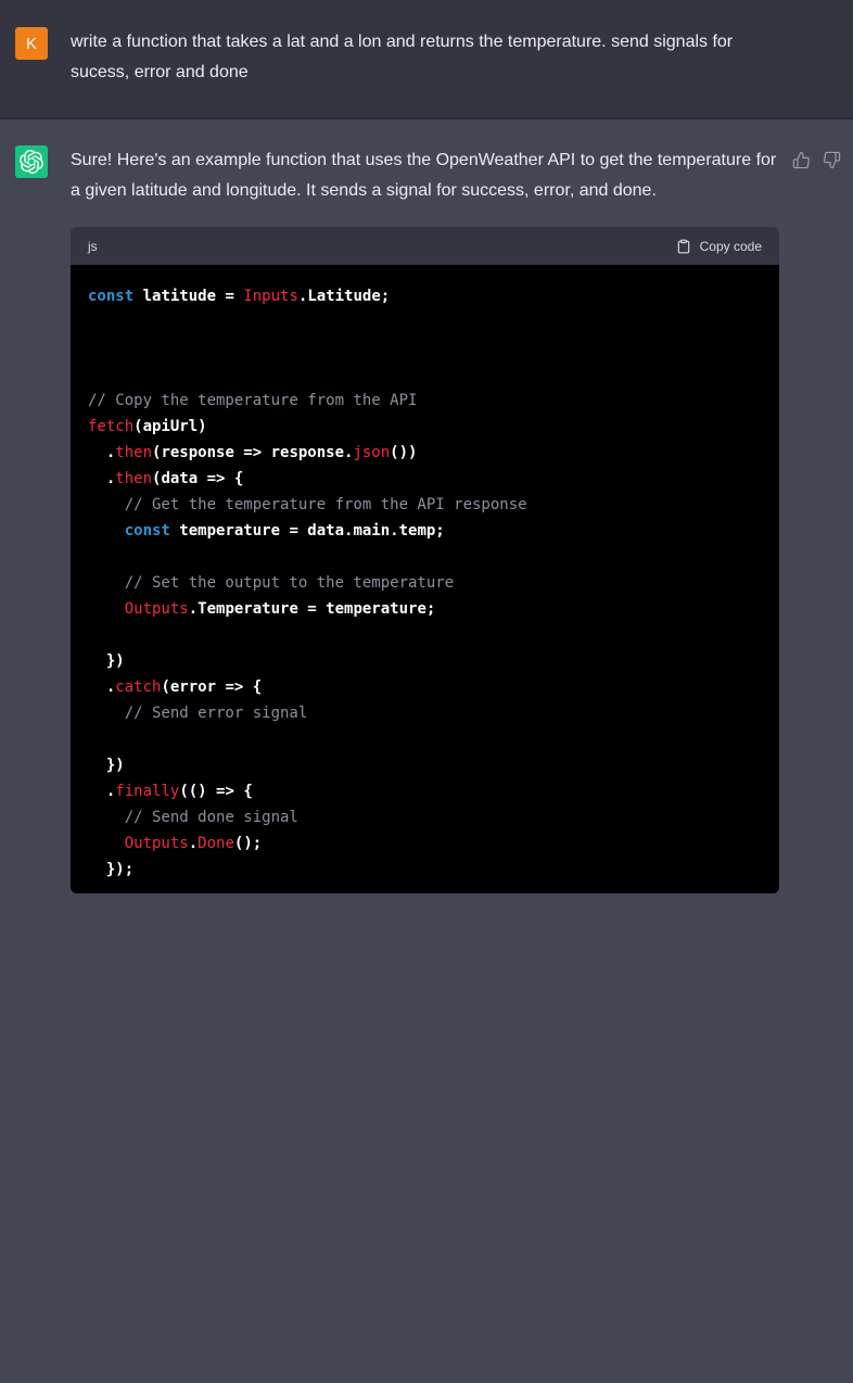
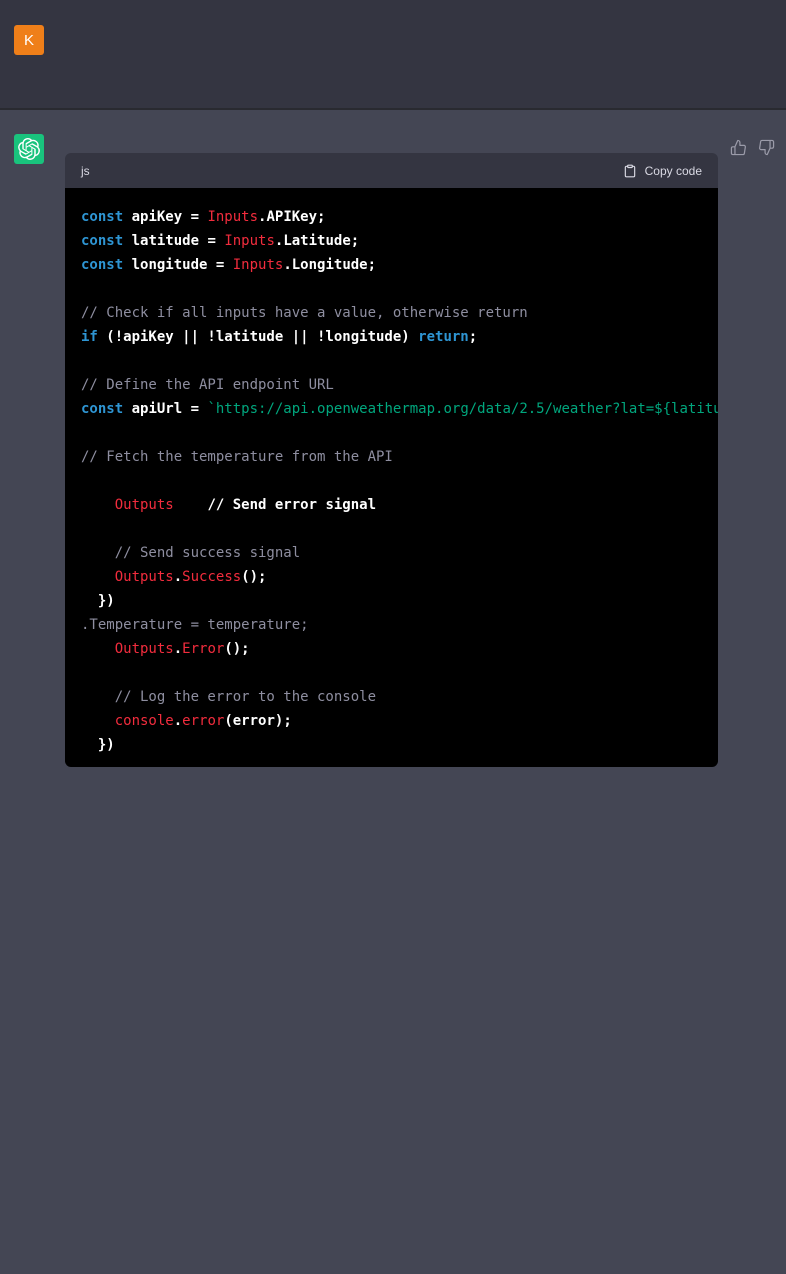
  K
- write a function that takes a lat and a lon and returns the temperature. send signals for sucess, error and done
- Sure! Here's an example function that uses the OpenWeather API to get the temperature for a given latitude and longitude. It sends a signal for success, error, and done.
  js
  Copy code
+ const apiKey = Inputs.APIKey;
  const latitude = Inputs.Latitude;
+ const longitude = Inputs.Longitude;
+ // Check if all inputs have a value, otherwise return
+ if (!apiKey || !latitude || !longitude) return;
+ // Define the API endpoint URL
+ const apiUrl = `https://api.openweathermap.org/data/2.5/weather?lat=${latitu
- // Copy the temperature from the API
+ // Fetch the temperature from the API
- fetch(apiUrl)
- .then(response => response.json())
- .then(data => {
- // Get the temperature from the API response
- const temperature = data.main.temp;
- // Set the output to the temperature
- Outputs.Temperature = temperature;
+ Outputs // Send error signal
+ // Send success signal
+ Outputs.Success();
  })
- .catch(error => {
- // Send error signal
+ .Temperature = temperature;
+ Outputs.Error();
+ // Log the error to the console
+ console.error(error);
  })
- .finally(() => {
- // Send done signal
- Outputs.Done();
- });
